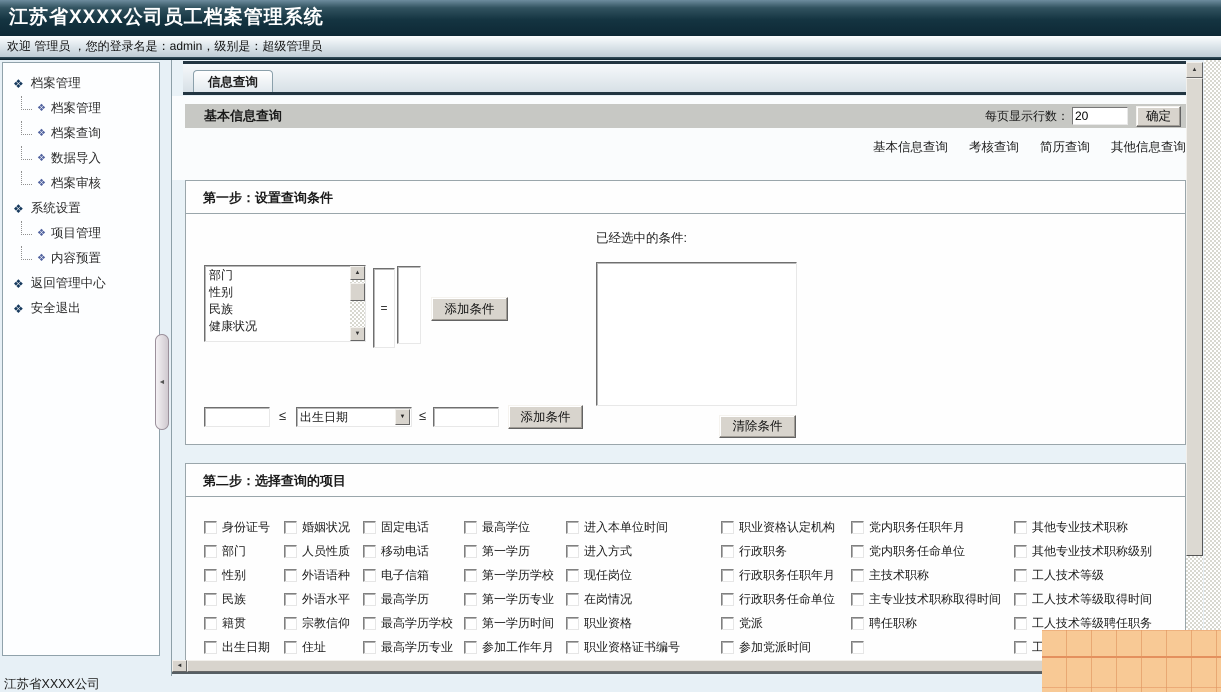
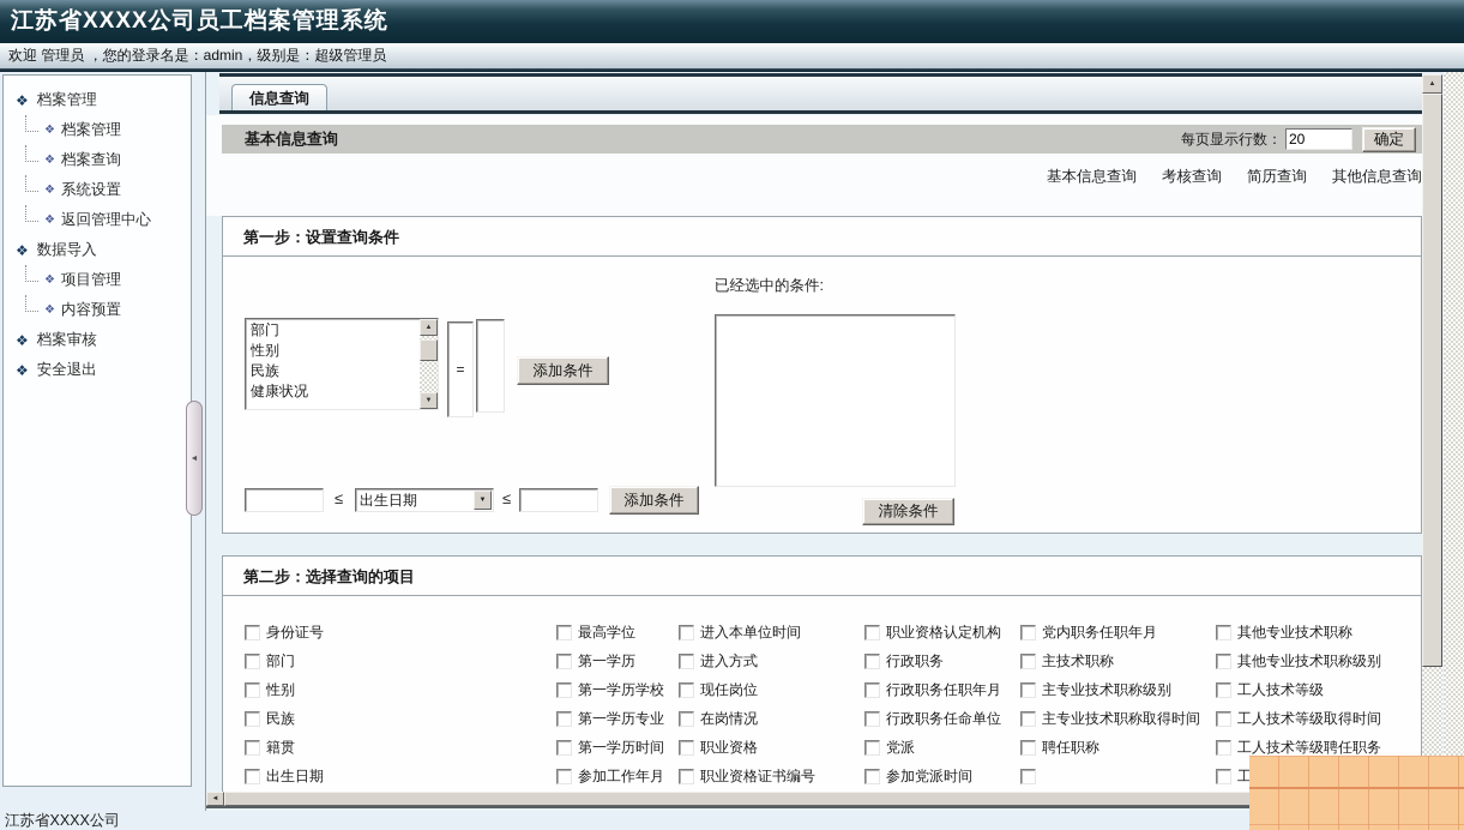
  江苏省XXXX公司员工档案管理系统
  欢迎 管理员 ，您的登录名是：admin，级别是：超级管理员
  ❖
  档案管理
  ❖
  档案管理
  ❖
  档案查询
  ❖
- 数据导入
+ 系统设置
  ❖
- 档案审核
+ 返回管理中心
  ❖
- 系统设置
+ 数据导入
  ❖
  项目管理
  ❖
  内容预置
  ❖
- 返回管理中心
+ 档案审核
  ❖
  安全退出
  信息查询
  基本信息查询
  每页显示行数：
  20
  确定
  基本信息查询
  考核查询
  简历查询
  其他信息查询
  第一步：设置查询条件
  部门
  性别
  民族
  健康状况
  =
  添加条件
  已经选中的条件:
  ≤
  出生日期
  ≤
  添加条件
  清除条件
  第二步：选择查询的项目
  身份证号
  部门
  性别
  民族
  籍贯
  出生日期
- 婚姻状况
- 人员性质
- 外语语种
- 外语水平
- 宗教信仰
- 住址
- 固定电话
- 移动电话
- 电子信箱
- 最高学历
- 最高学历学校
- 最高学历专业
  最高学位
  第一学历
  第一学历学校
  第一学历专业
  第一学历时间
  参加工作年月
  进入本单位时间
  进入方式
  现任岗位
  在岗情况
  职业资格
  职业资格证书编号
  职业资格认定机构
  行政职务
  行政职务任职年月
  行政职务任命单位
  党派
  参加党派时间
  党内职务任职年月
- 党内职务任命单位
  主技术职称
+ 主专业技术职称级别
  主专业技术职称取得时间
  聘任职称
  其他专业技术职称
  其他专业技术职称级别
  工人技术等级
  工人技术等级取得时间
  工人技术等级聘任职务
  工
  江苏省XXXX公司
